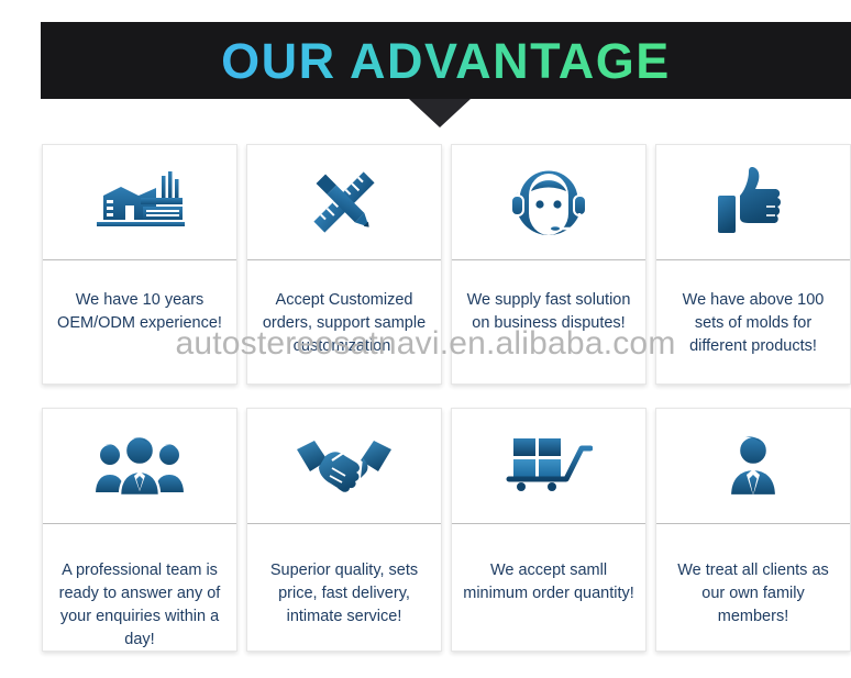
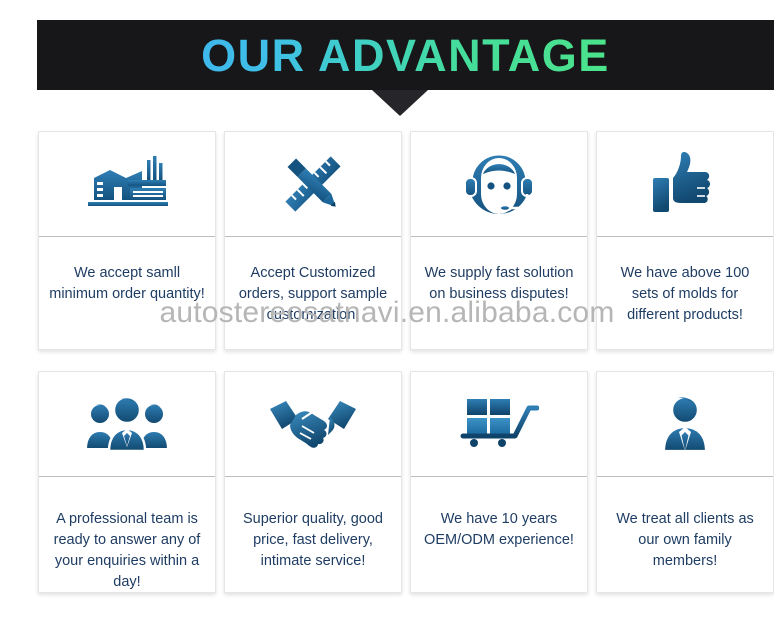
  OUR ADVANTAGE
- We have 10 years OEM/ODM experience!
+ We accept samll minimum order quantity!
  Accept Customized orders, support sample customization!
  We supply fast solution on business disputes!
  We have above 100 sets of molds for different products!
  A professional team is ready to answer any of your enquiries within a day!
- Superior quality, sets price, fast delivery, intimate service!
+ Superior quality, good price, fast delivery, intimate service!
- We accept samll minimum order quantity!
+ We have 10 years OEM/ODM experience!
  We treat all clients as our own family members!
  autostereosatnavi.en.alibaba.com
